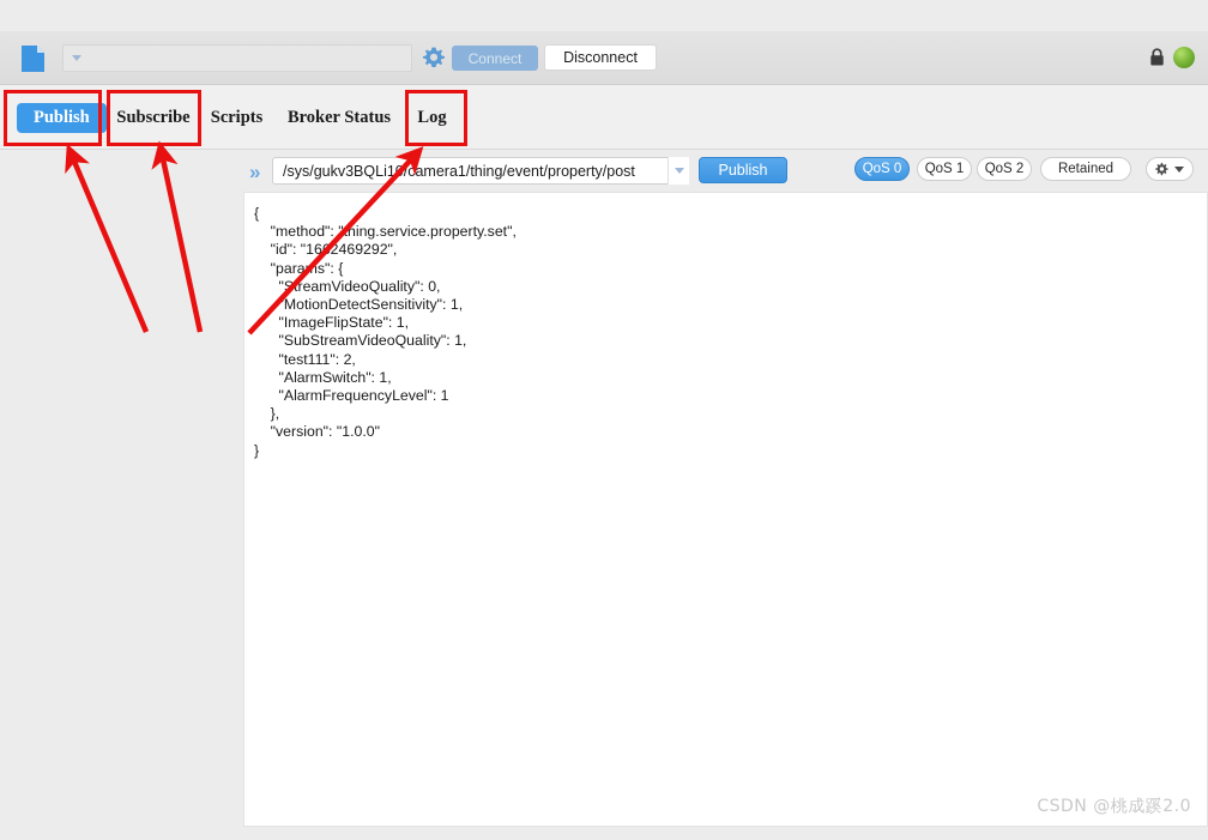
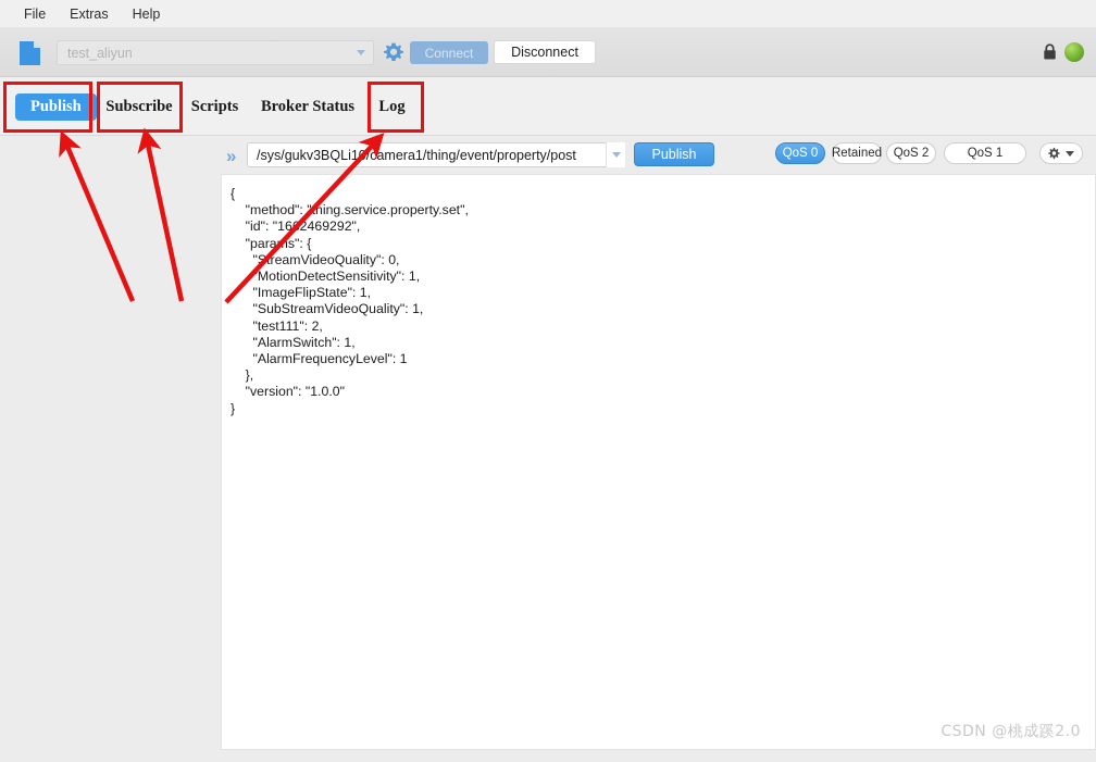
+ File
+ Extras
+ Help
+ test_aliyun
  Connect
  Disconnect
  Publish
  Subscribe
  Scripts
  Broker Status
  Log
  »
  /sys/gukv3BQLi1/camera1/thing/event/property/post
  Publish
  QoS 0
- QoS 1
+ Retained
  QoS 2
- Retained
+ QoS 1
  {
  "method":hing.service.property.set",
  "id": "162469292",
  "paras": {
  "SreamVideoQuality": 0,
  "MotionDetectSensitivity": 1,
  "ImageFlipState": 1,
  "SubStreamVideoQuality": 1,
  "test111": 2,
  "AlarmSwitch": 1,
  "AlarmFrequencyLevel": 1
  },
  "version": "1.0.0"
  }
  CSDN @桃成蹊2.0
